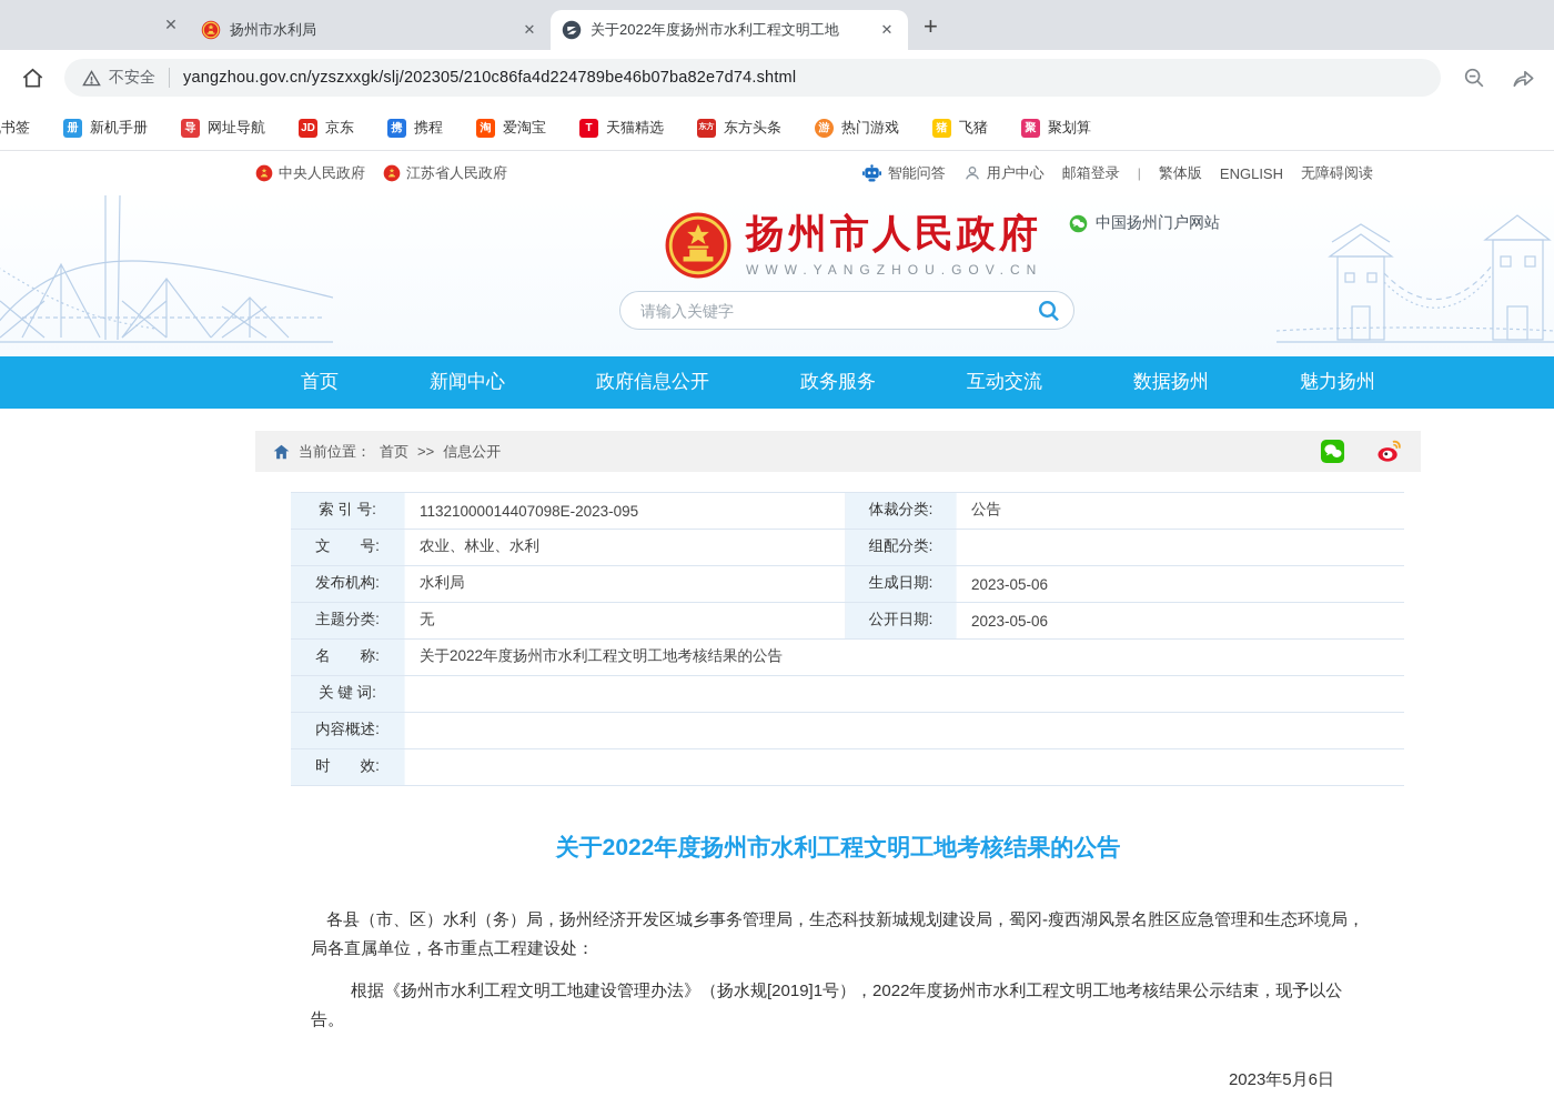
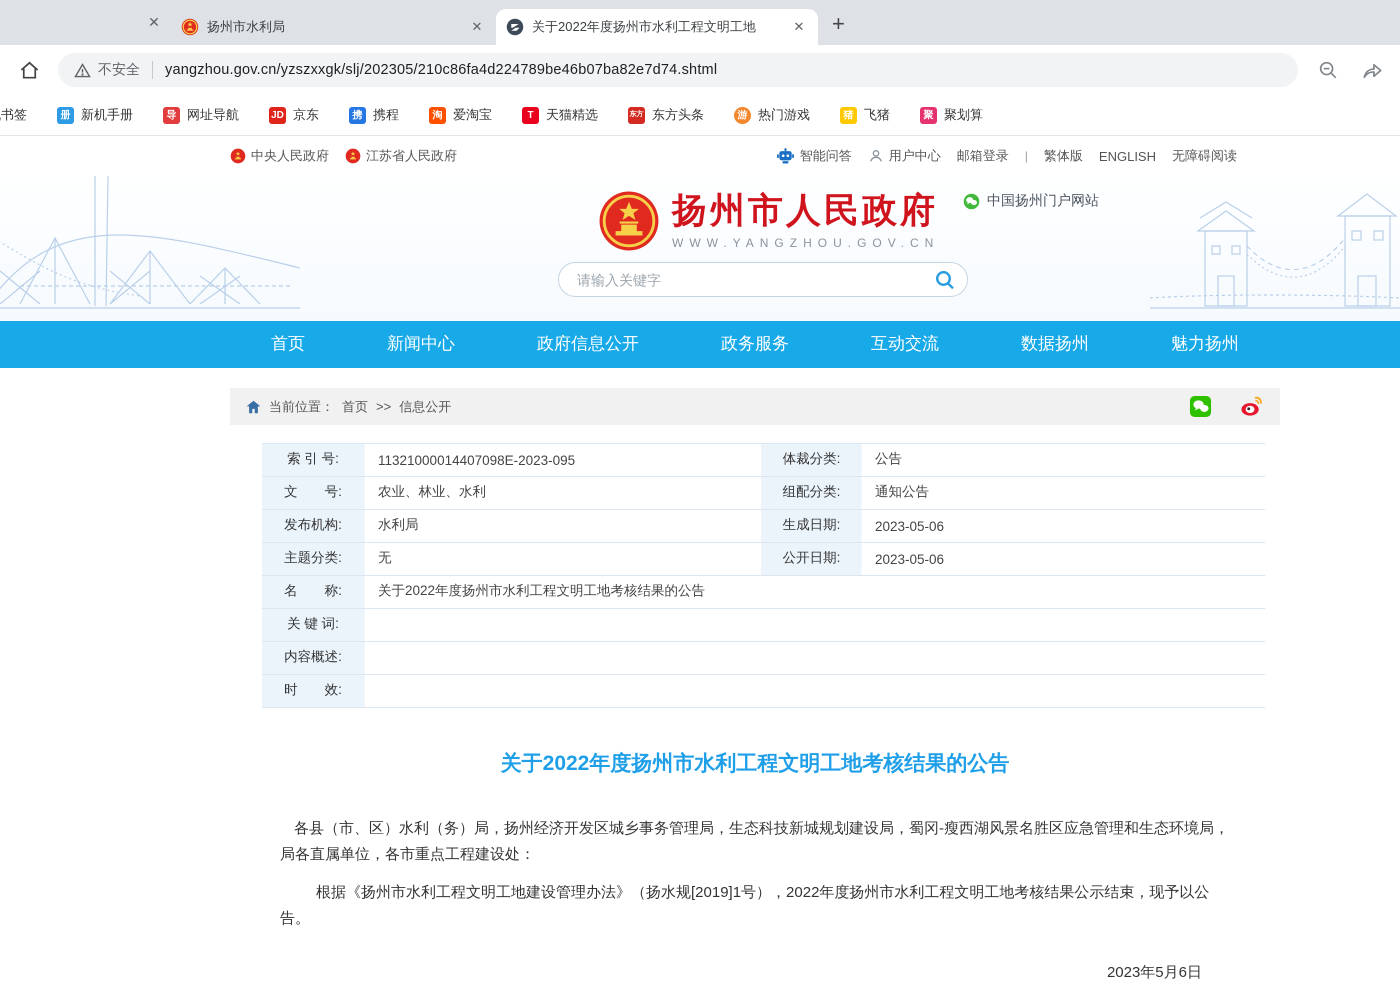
  ✕
  扬州市水利局
  ✕
  关于2022年度扬州市水利工程文明工地
  ✕
  +
  不安全
  yangzhou.gov.cn/yzszxxgk/slj/202305/210c86fa4d224789be46b07ba82e7d74.shtml
  册
  新机手册
  导
  网址导航
  JD
  京东
  携
  携程
  淘
  爱淘宝
  T
  天猫精选
  东方头条
  游
  热门游戏
  猪
  飞猪
  聚
  聚划算
  中央人民政府
  江苏省人民政府
  智能问答
  用户中心
  邮箱登录
  |
  繁体版
  ENGLISH
  无障碍阅读
  扬州市人民政府
  WWW.YANGZHOU.GOV.CN
  中国扬州门户网站
  请输入关键字
  首页
  新闻中心
  政府信息公开
  政务服务
  互动交流
  数据扬州
  魅力扬州
  当前位置：
  首页
  >>
  信息公开
  索 引 号:
  11321000014407098E-2023-095
  体裁分类:
  公告
  文 号:
  农业、林业、水利
  组配分类:
+ 通知公告
  发布机构:
  水利局
  生成日期:
  2023-05-06
  主题分类:
  无
  公开日期:
  2023-05-06
  名 称:
  关于2022年度扬州市水利工程文明工地考核结果的公告
  关 键 词:
  内容概述:
  时 效:
  关于2022年度扬州市水利工程文明工地考核结果的公告
  各县（市、区）水利（务）局，扬州经济开发区城乡事务管理局，生态科技新城规划建设局，蜀冈-瘦西湖风景名胜区应急管理和生态环境局，局各直属单位，各市重点工程建设处：
  根据《扬州市水利工程文明工地建设管理办法》（扬水规[2019]1号），2022年度扬州市水利工程文明工地考核结果公示结束，现予以公告。
  2023年5月6日
